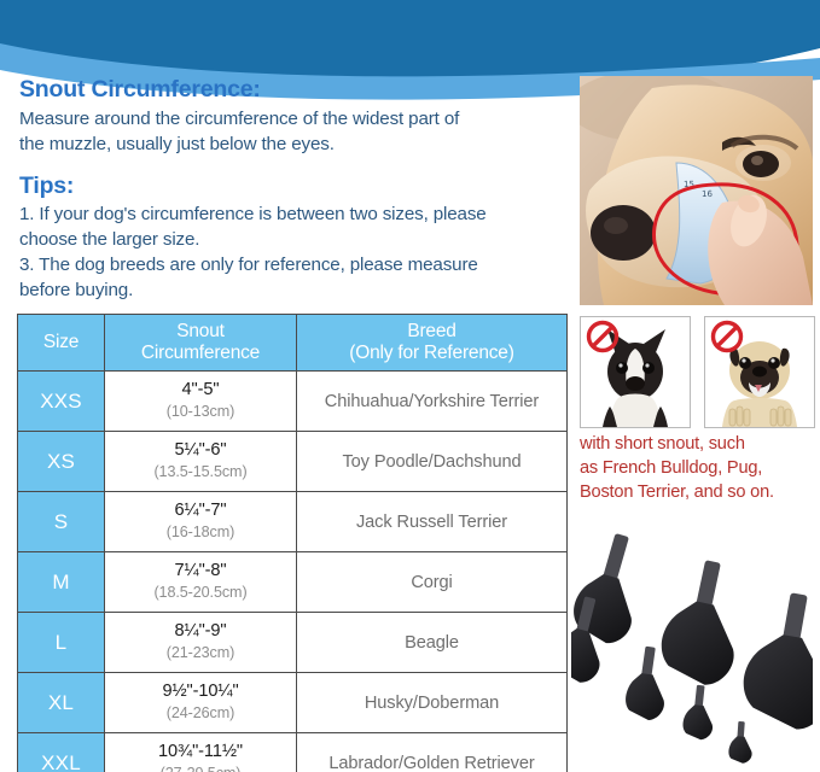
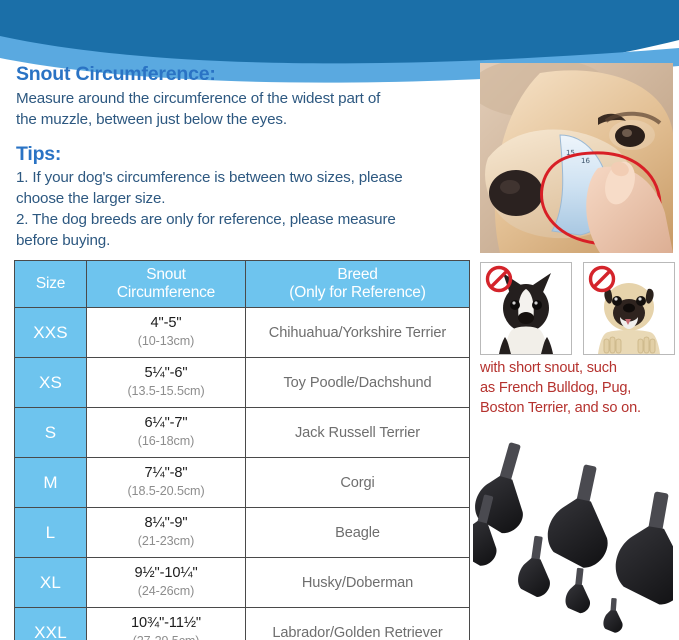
  Snout Circumference:
  Measure around the circumference of the widest part of
- the muzzle, usually just below the eyes.
+ the muzzle, between just below the eyes.
  Tips:
  1. If your dog's circumference is between two sizes, please
  choose the larger size.
- 3. The dog breeds are only for reference, please measure
+ 2. The dog breeds are only for reference, please measure
  before buying.
  Size	Snout Circumference	Breed (Only for Reference)
  XXS	4"-5"(10-13cm)	Chihuahua/Yorkshire Terrier
  XS	5¼"-6"(13.5-15.5cm)	Toy Poodle/Dachshund
  S	6¼"-7"(16-18cm)	Jack Russell Terrier
  M	7¼"-8"(18.5-20.5cm)	Corgi
  L	8¼"-9"(21-23cm)	Beagle
  XL	9½"-10¼"(24-26cm)	Husky/Doberman
  XXL	10¾"-11½"	Labrador/Golden Retriever
  15
  16
  with short snout, such
  as French Bulldog, Pug,
  Boston Terrier, and so on.
